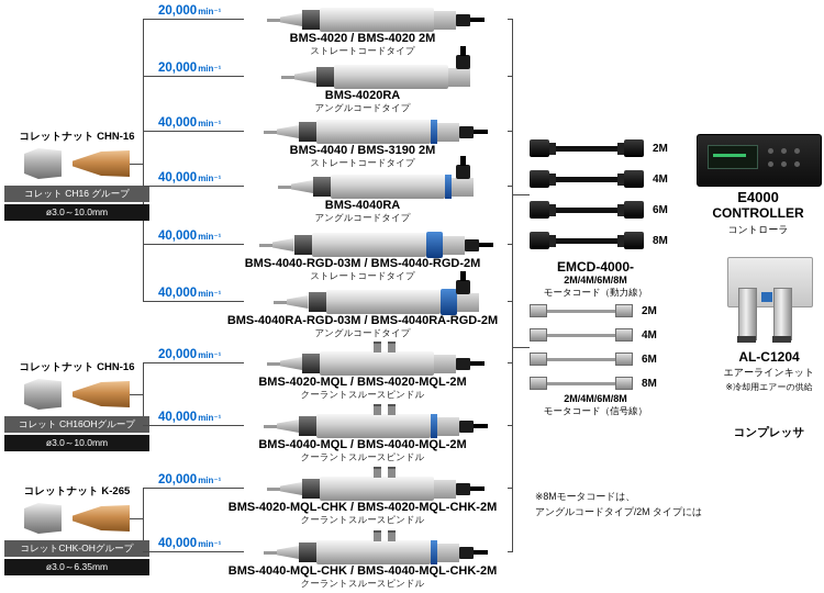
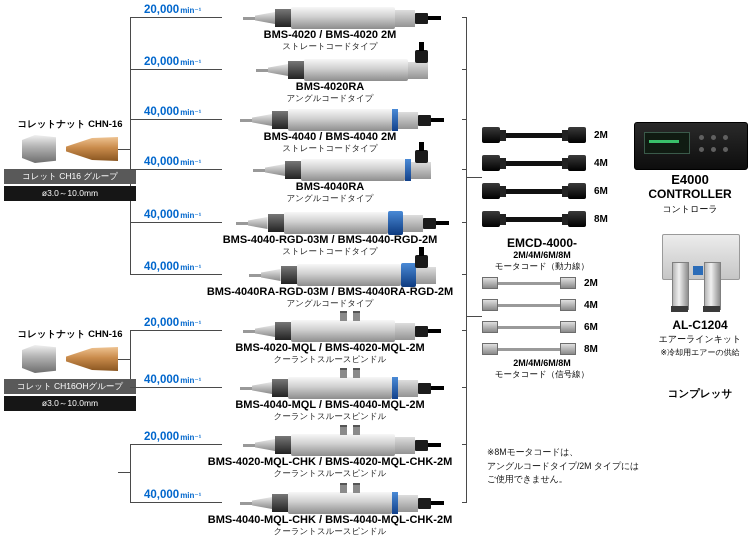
  コレットナット CHN-16
  コレット CH16 グループ
  ø3.0～10.0mm
  コレットナット CHN-16
  コレット CH16OHグループ
  ø3.0～10.0mm
- コレットナット K-265
- コレットCHK-OHグループ
- ø3.0～6.35mm
  20,000min⁻¹
  BMS-4020 / BMS-4020 2M
  ストレートコードタイプ
  20,000min⁻¹
  BMS-4020RA
  アングルコードタイプ
  40,000min⁻¹
- BMS-4040 / BMS-3190 2M
+ BMS-4040 / BMS-4040 2M
  ストレートコードタイプ
  40,000min⁻¹
  BMS-4040RA
  アングルコードタイプ
  40,000min⁻¹
  BMS-4040-RGD-03M / BMS-4040-RGD-2M
  ストレートコードタイプ
  40,000min⁻¹
  BMS-4040RA-RGD-03M / BMS-4040RA-RGD-2M
  アングルコードタイプ
  20,000min⁻¹
  BMS-4020-MQL / BMS-4020-MQL-2M
  クーラントスルースピンドル
  40,000min⁻¹
  BMS-4040-MQL / BMS-4040-MQL-2M
  クーラントスルースピンドル
  20,000min⁻¹
  BMS-4020-MQL-CHK / BMS-4020-MQL-CHK-2M
  クーラントスルースピンドル
  40,000min⁻¹
  BMS-4040-MQL-CHK / BMS-4040-MQL-CHK-2M
  クーラントスルースピンドル
  2M
  4M
  6M
  8M
  EMCD-4000-
  2M/4M/6M/8M
  モータコード（動力線）
  2M
  4M
  6M
  8M
  2M/4M/6M/8M
  モータコード（信号線）
  E4000
  CONTROLLER
  コントローラ
  AL-C1204
  エアーラインキット
  ※冷却用エアーの供給
  コンプレッサ
  ※8Mモータコードは、
  アングルコードタイプ/2M タイプには
+ ご使用できません。
